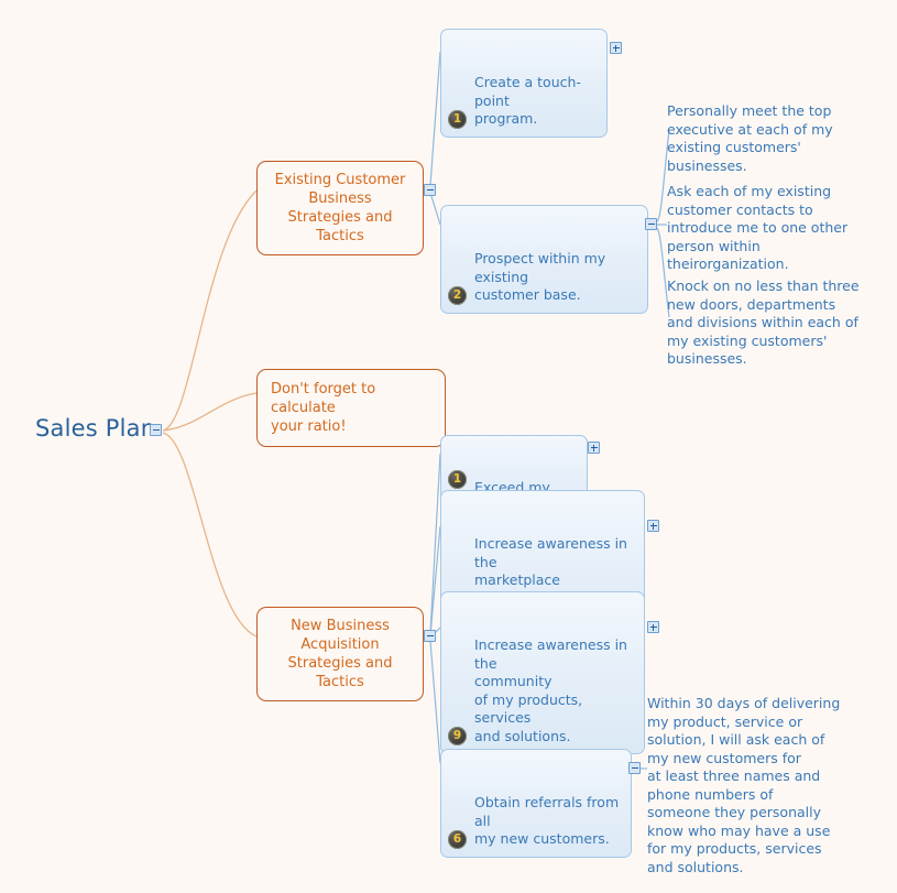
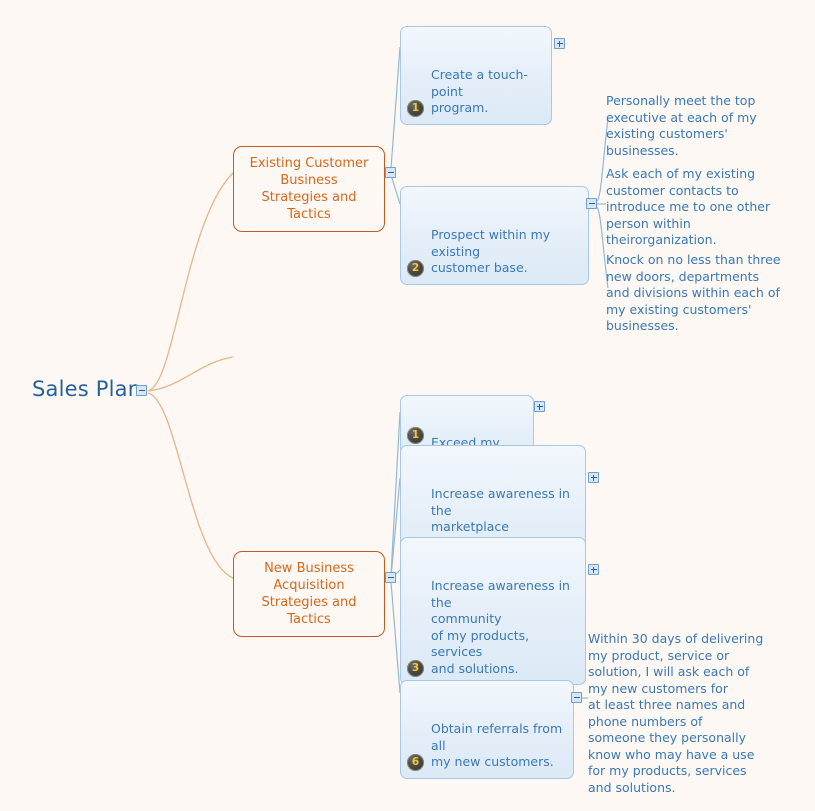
  Sales Plan
  Existing Customer
  Business
  Strategies and Tactics
  1
  Create a touch-point
  program.
  2
  Prospect within my existing
  customer base.
  Personally meet the top
  executive at each of my
  existing customers'
  businesses.
  Ask each of my existing
  customer contacts to
  introduce me to one other
  person within
  theirorganization.
  Knock on no less than three
  new doors, departments
  and divisions within each of
  my existing customers'
  businesses.
- Don't forget to calculate
- your ratio!
  New Business
  Acquisition
  Strategies and Tactics
  1
  Increase awareness in the
  marketplace
- 9
+ 3
  Increase awareness in the
  community
  of my products, services
  and solutions.
  6
  Obtain referrals from all
  my new customers.
  Within 30 days of delivering
  my product, service or
  solution, I will ask each of
  my new customers for
  at least three names and
  phone numbers of
  someone they personally
  know who may have a use
  for my products, services
  and solutions.
